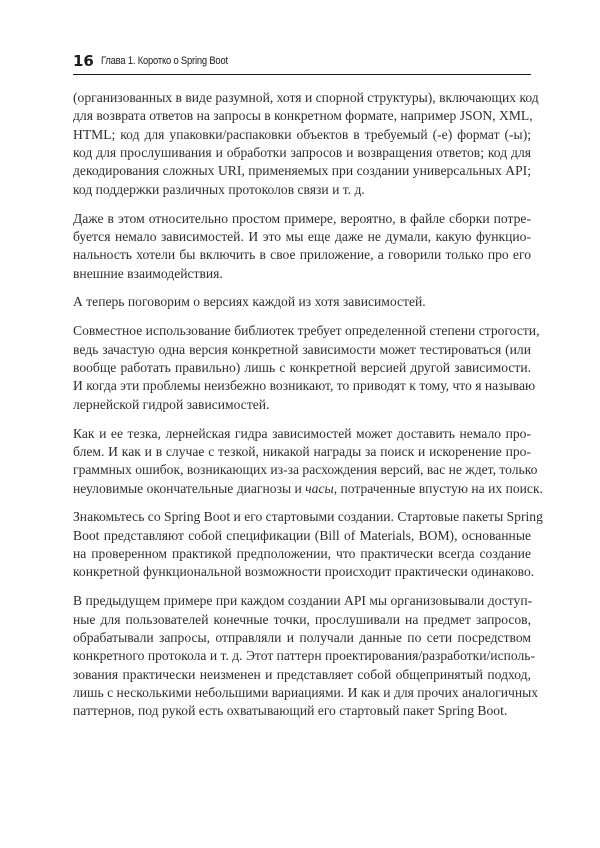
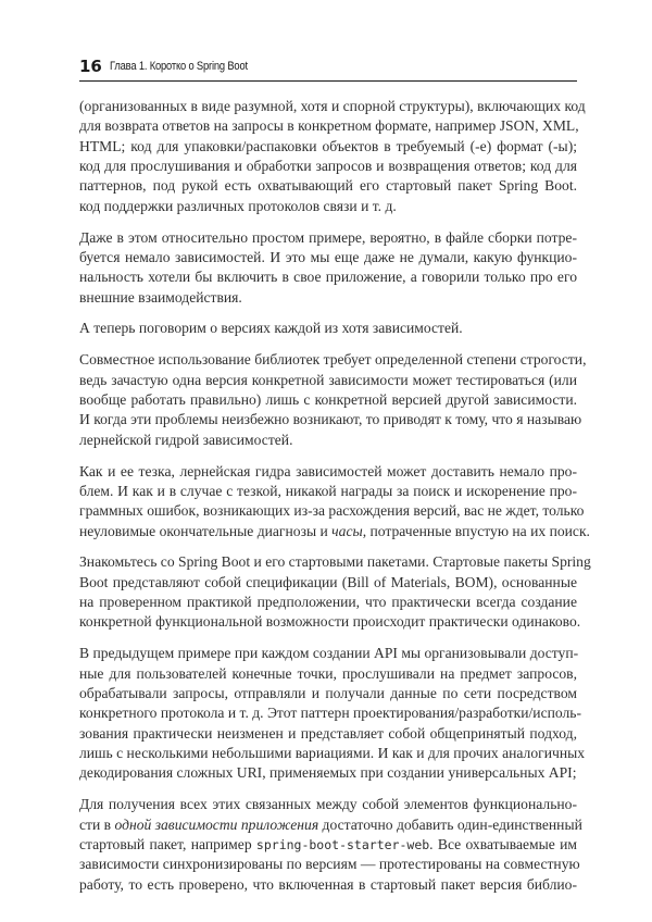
  16
  Глава 1. Коротко о Spring Boot
  (организованных в виде разумной, хотя и спорной структуры), включающих код
  для возврата ответов на запросы в конкретном формате, например JSON, XML,
  HTML; код для упаковки/распаковки объектов в требуемый (-е) формат (-ы);
  код для прослушивания и обработки запросов и возвращения ответов; код для
- декодирования сложных URI, применяемых при создании универсальных API;
+ паттернов, под рукой есть охватывающий его стартовый пакет Spring Boot.
  код поддержки различных протоколов связи и т. д.
  Даже в этом относительно простом примере, вероятно, в файле сборки потре-
  буется немало зависимостей. И это мы еще даже не думали, какую функцио-
  нальность хотели бы включить в свое приложение, а говорили только про его
  внешние взаимодействия.
  А теперь поговорим о версиях каждой из хотя зависимостей.
  Совместное использование библиотек требует определенной степени строгости,
  ведь зачастую одна версия конкретной зависимости может тестироваться (или
  вообще работать правильно) лишь с конкретной версией другой зависимости.
  И когда эти проблемы неизбежно возникают, то приводят к тому, что я называю
  лернейской гидрой зависимостей.
  Как и ее тезка, лернейская гидра зависимостей может доставить немало про-
  блем. И как и в случае с тезкой, никакой награды за поиск и искоренение про-
  граммных ошибок, возникающих из-за расхождения версий, вас не ждет, только
  неуловимые окончательные диагнозы и часы, потраченные впустую на их поиск.
- Знакомьтесь со Spring Boot и его стартовыми создании. Стартовые пакеты Spring
+ Знакомьтесь со Spring Boot и его стартовыми пакетами. Стартовые пакеты Spring
  Boot представляют собой спецификации (Bill of Materials, BOM), основанные
  на проверенном практикой предположении, что практически всегда создание
  конкретной функциональной возможности происходит практически одинаково.
  В предыдущем примере при каждом создании API мы организовывали доступ-
  ные для пользователей конечные точки, прослушивали на предмет запросов,
  обрабатывали запросы, отправляли и получали данные по сети посредством
  конкретного протокола и т. д. Этот паттерн проектирования/разработки/исполь-
  зования практически неизменен и представляет собой общепринятый подход,
  лишь с несколькими небольшими вариациями. И как и для прочих аналогичных
- паттернов, под рукой есть охватывающий его стартовый пакет Spring Boot.
+ декодирования сложных URI, применяемых при создании универсальных API;
+ Для получения всех этих связанных между собой элементов функционально-
+ сти в одной зависимости приложения достаточно добавить один-единственный
+ стартовый пакет, например spring-boot-starter-web. Все охватываемые им
+ зависимости синхронизированы по версиям — протестированы на совместную
+ работу, то есть проверено, что включенная в стартовый пакет версия библио-
